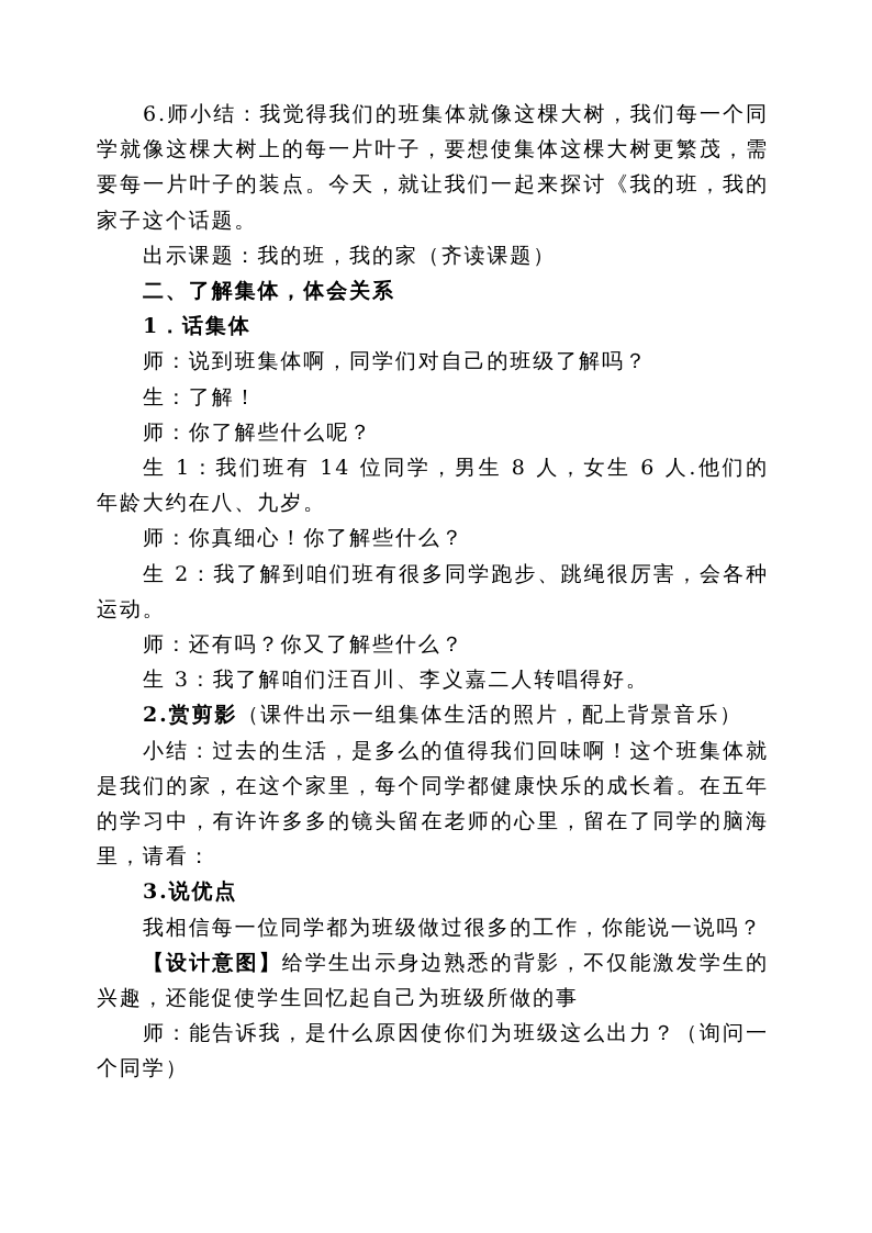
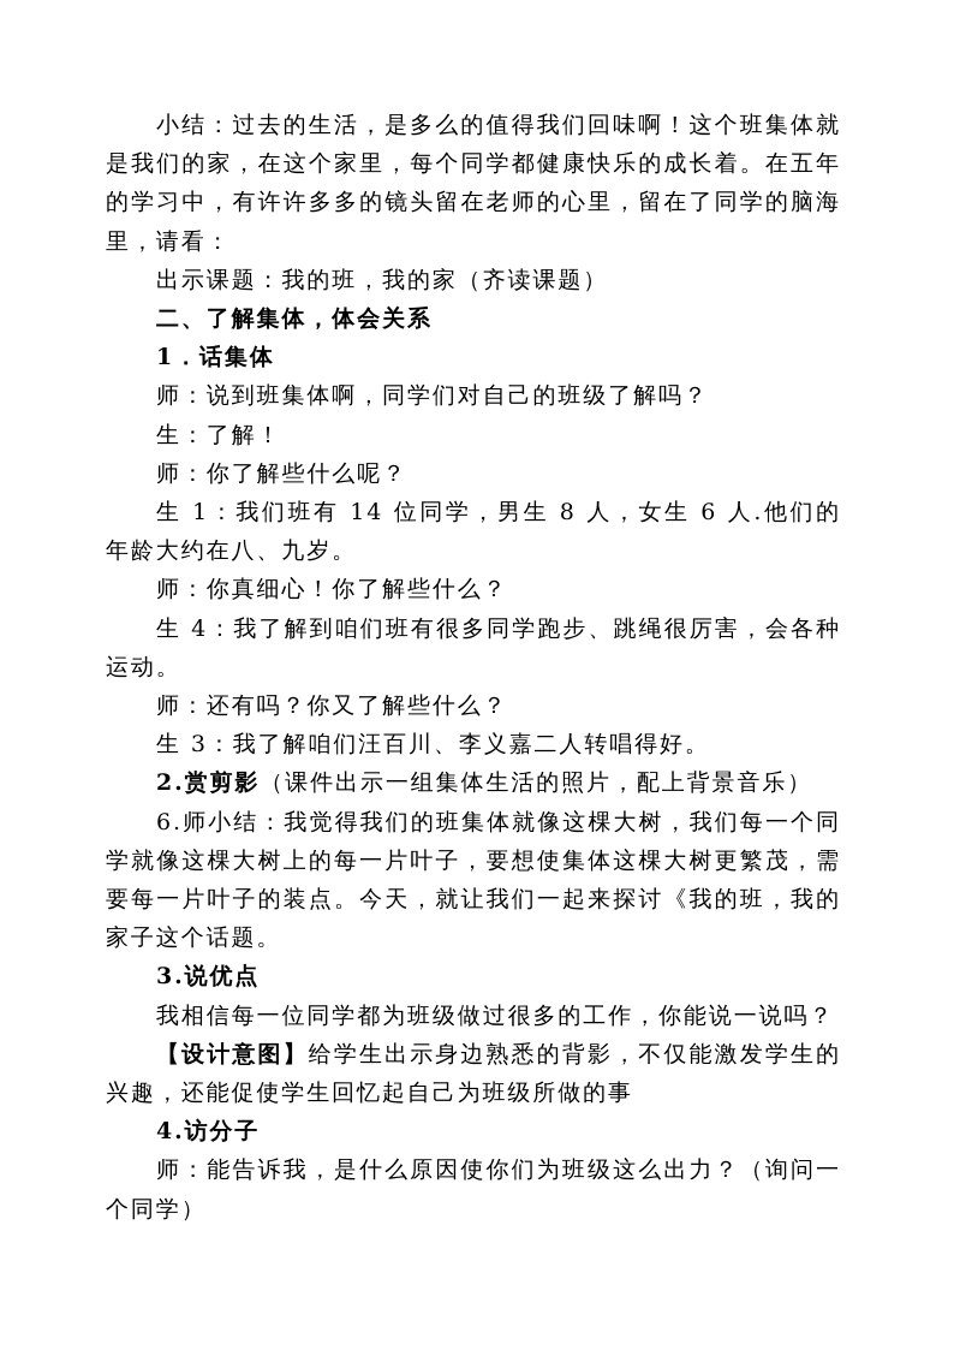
- 6.师小结：我觉得我们的班集体就像这棵大树，我们每一个同学就像这棵大树上的每一片叶子，要想使集体这棵大树更繁茂，需要每一片叶子的装点。今天，就让我们一起来探讨《我的班，我的家子这个话题。
+ 小结：过去的生活，是多么的值得我们回味啊！这个班集体就是我们的家，在这个家里，每个同学都健康快乐的成长着。在五年的学习中，有许许多多的镜头留在老师的心里，留在了同学的脑海里，请看：
  出示课题：我的班，我的家（齐读课题）
  二、了解集体，体会关系
  1．话集体
  师：说到班集体啊，同学们对自己的班级了解吗？
  生：了解！
  师：你了解些什么呢？
  生 1：我们班有 14 位同学，男生 8 人，女生 6 人.他们的年龄大约在八、九岁。
  师：你真细心！你了解些什么？
- 生 2：我了解到咱们班有很多同学跑步、跳绳很厉害，会各种运动。
+ 生 4：我了解到咱们班有很多同学跑步、跳绳很厉害，会各种运动。
  师：还有吗？你又了解些什么？
  生 3：我了解咱们汪百川、李义嘉二人转唱得好。
  2.赏剪影（课件出示一组集体生活的照片，配上背景音乐）
- 小结：过去的生活，是多么的值得我们回味啊！这个班集体就是我们的家，在这个家里，每个同学都健康快乐的成长着。在五年的学习中，有许许多多的镜头留在老师的心里，留在了同学的脑海里，请看：
+ 6.师小结：我觉得我们的班集体就像这棵大树，我们每一个同学就像这棵大树上的每一片叶子，要想使集体这棵大树更繁茂，需要每一片叶子的装点。今天，就让我们一起来探讨《我的班，我的家子这个话题。
  3.说优点
  我相信每一位同学都为班级做过很多的工作，你能说一说吗？
  【设计意图】给学生出示身边熟悉的背影，不仅能激发学生的兴趣，还能促使学生回忆起自己为班级所做的事
+ 4.访分子
  师：能告诉我，是什么原因使你们为班级这么出力？（询问一个同学）
